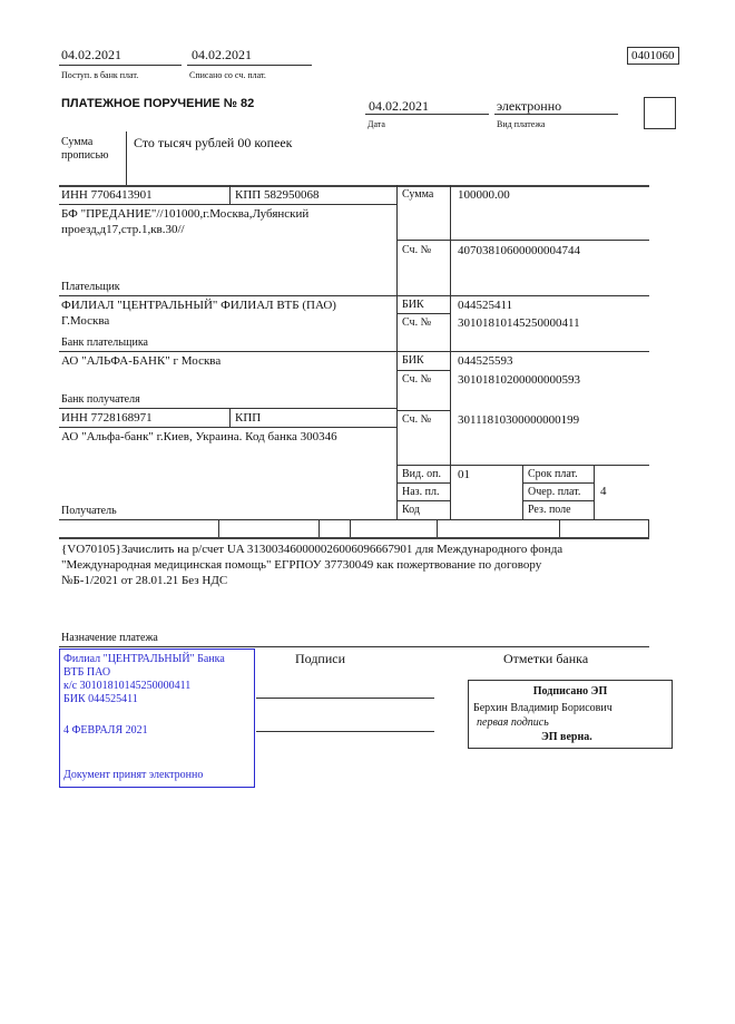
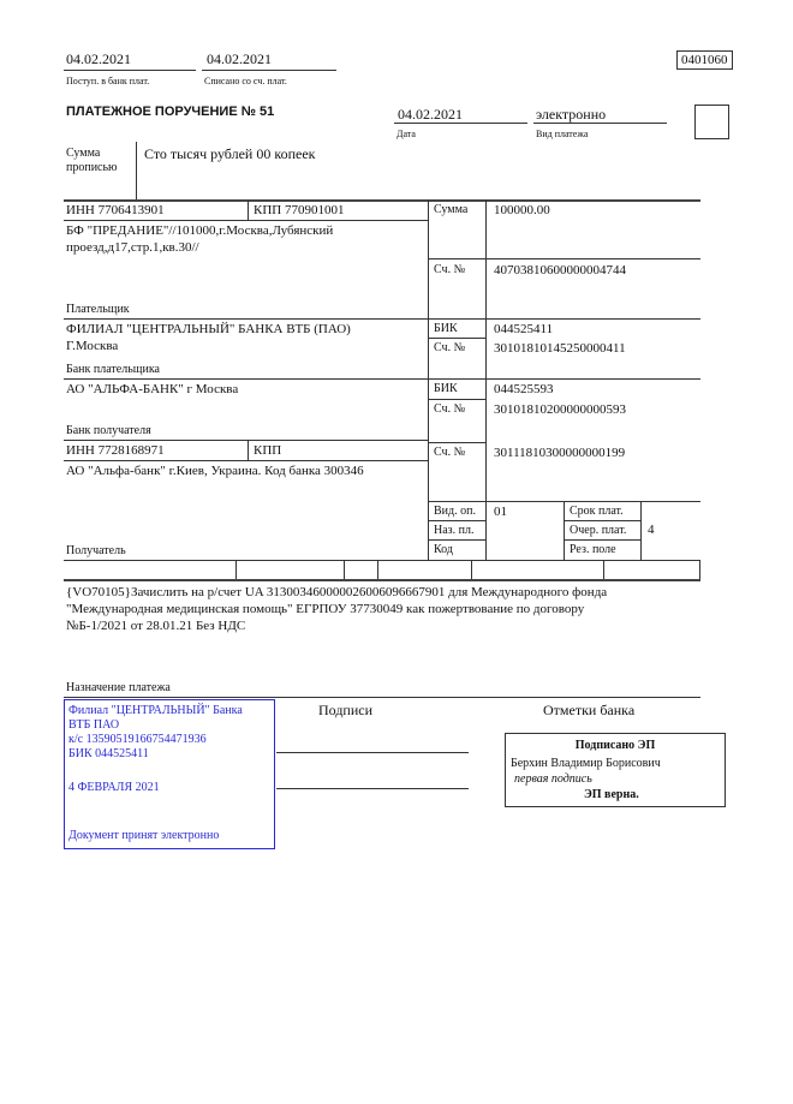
  04.02.2021
  Поступ. в банк плат.
  04.02.2021
  Списано со сч. плат.
  0401060
- ПЛАТЕЖНОЕ ПОРУЧЕНИЕ № 82
+ ПЛАТЕЖНОЕ ПОРУЧЕНИЕ № 51
  04.02.2021
  Дата
  электронно
  Вид платежа
  Сумма
  прописью
  Сто тысяч рублей 00 копеек
  ИНН 7706413901
- КПП 582950068
+ КПП 770901001
  БФ "ПРЕДАНИЕ"//101000,г.Москва,Лубянский
  проезд,д17,стр.1,кв.30//
  Плательщик
  Сумма
  100000.00
  Сч. №
  40703810600000004744
- ФИЛИАЛ "ЦЕНТРАЛЬНЫЙ" ФИЛИАЛ ВТБ (ПАО)
+ ФИЛИАЛ "ЦЕНТРАЛЬНЫЙ" БАНКА ВТБ (ПАО)
  Г.Москва
  Банк плательщика
  БИК
  044525411
  Сч. №
  30101810145250000411
  АО "АЛЬФА-БАНК" г Москва
  Банк получателя
  БИК
  044525593
  Сч. №
  30101810200000000593
  ИНН 7728168971
  КПП
  АО "Альфа-банк" г.Киев, Украина. Код банка 300346
  Получатель
  Сч. №
  30111810300000000199
  Вид. оп.
  01
  Наз. пл.
  Код
  Срок плат.
  Очер. плат.
  4
  Рез. поле
  {VO70105}Зачислить на р/счет UA 313003460000026006096667901 для Международного фонда
  "Международная медицинская помощь" ЕГРПОУ 37730049 как пожертвование по договору
  №Б-1/2021 от 28.01.21 Без НДС
  Назначение платежа
  Подписи
  Отметки банка
  Филиал "ЦЕНТРАЛЬНЫЙ" Банка
  ВТБ ПАО
- к/с 30101810145250000411
+ к/с 13590519166754471936
  БИК 044525411
  4 ФЕВРАЛЯ 2021
  Документ принят электронно
  Подписано ЭП
  Берхин Владимир Борисович
  первая подпись
  ЭП верна.
